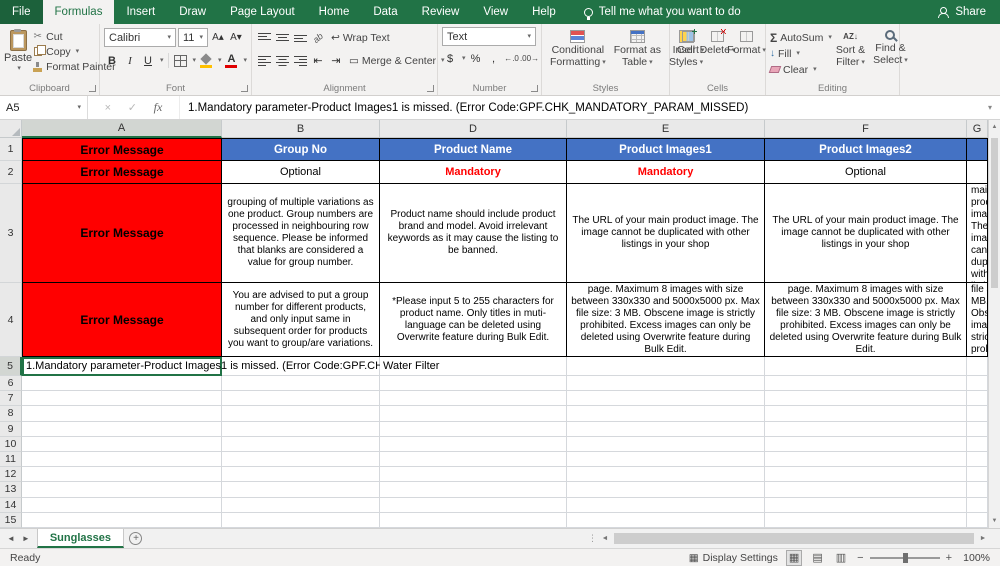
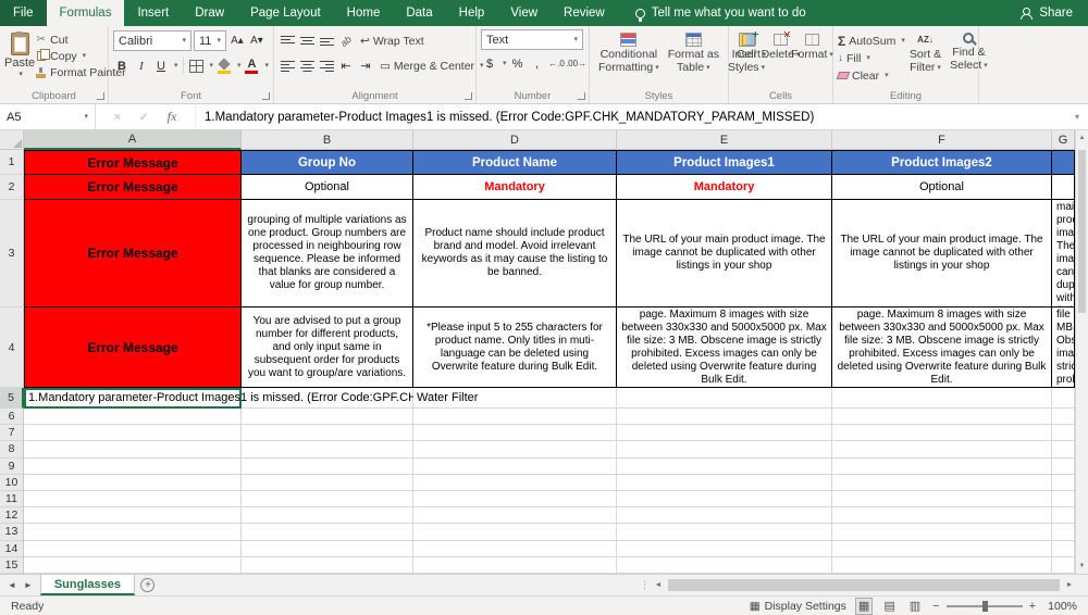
  File
  Formulas
  Insert
  Draw
  Page Layout
  Home
  Data
- Review
+ Help
  View
- Help
+ Review
  Tell me what you want to do
  Share
  Paste
  ✂
  Cut
  Copy
  Format Painter
  Clipboard
  Calibri
  11
  A▴
  A▾
  B
  I
  U
  A
  Font
  ↩
  Wrap Text
  ⇤
  ⇥
  ▭
  Merge & Center
  Alignment
  Text
  $
  %
  ,
  ←.0
  .00→
  Number
  Conditional
  Formatting
  Format as
  Table
  Cell
  Styles
  Styles
  Insert
  Delete
  Format
  Cells
  Σ
  AutoSum
  ↓
  Fill
  Clear
  AZ↓
  Sort &
  Filter
  Find &
  Select
  Editing
  A5
  ×
  ✓
  fx
  1.Mandatory parameter-Product Images1 is missed. (Error Code:GPF.CHK_MANDATORY_PARAM_MISSED)
  ▾
  A
  B
  D
  E
  F
  G
  1
  Error Message
  Group No
  Product Name
  Product Images1
  Product Images2
  2
  Error Message
  Optional
  Mandatory
  Mandatory
  Optional
  3
  Error Message
  grouping of multiple variations as one product. Group numbers are processed in neighbouring row sequence. Please be informed that blanks are considered a value for group number.
  Product name should include product brand and model. Avoid irrelevant keywords as it may cause the listing to be banned.
  The URL of your main product image. The image cannot be duplicated with other listings in your shop
  The URL of your main product image. The image cannot be duplicated with other listings in your shop
  4
  Error Message
  You are advised to put a group number for different products, and only input same in subsequent order for products you want to group/are variations.
  *Please input 5 to 255 characters for product name. Only titles in muti-language can be deleted using Overwrite feature during Bulk Edit.
  page. Maximum 8 images with size between 330x330 and 5000x5000 px. Max file size: 3 MB. Obscene image is strictly prohibited. Excess images can only be deleted using Overwrite feature during Bulk Edit.
  page. Maximum 8 images with size between 330x330 and 5000x5000 px. Max file size: 3 MB. Obscene image is strictly prohibited. Excess images can only be deleted using Overwrite feature during Bulk Edit.
  5
  1.Mandatory parameter-Product Images1 is missed. (Error Code:GPF.CH
  Water Filter
  6
  7
  8
  9
  10
  11
  12
  13
  14
  15
  ◄
  ►
  Sunglasses
  +
  ⋮
  Ready
  ▦
  Display Settings
  ▦
  ▤
  ▥
  −
  +
  100%
